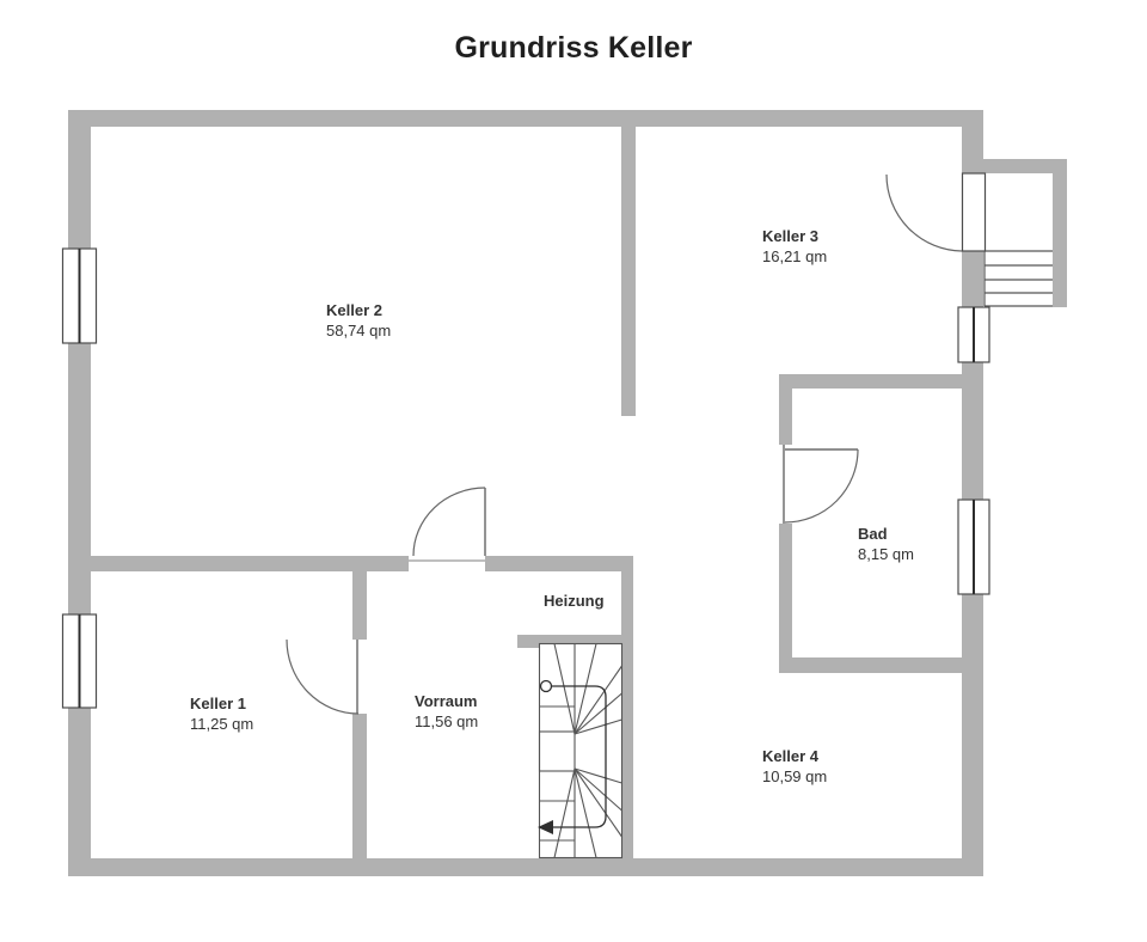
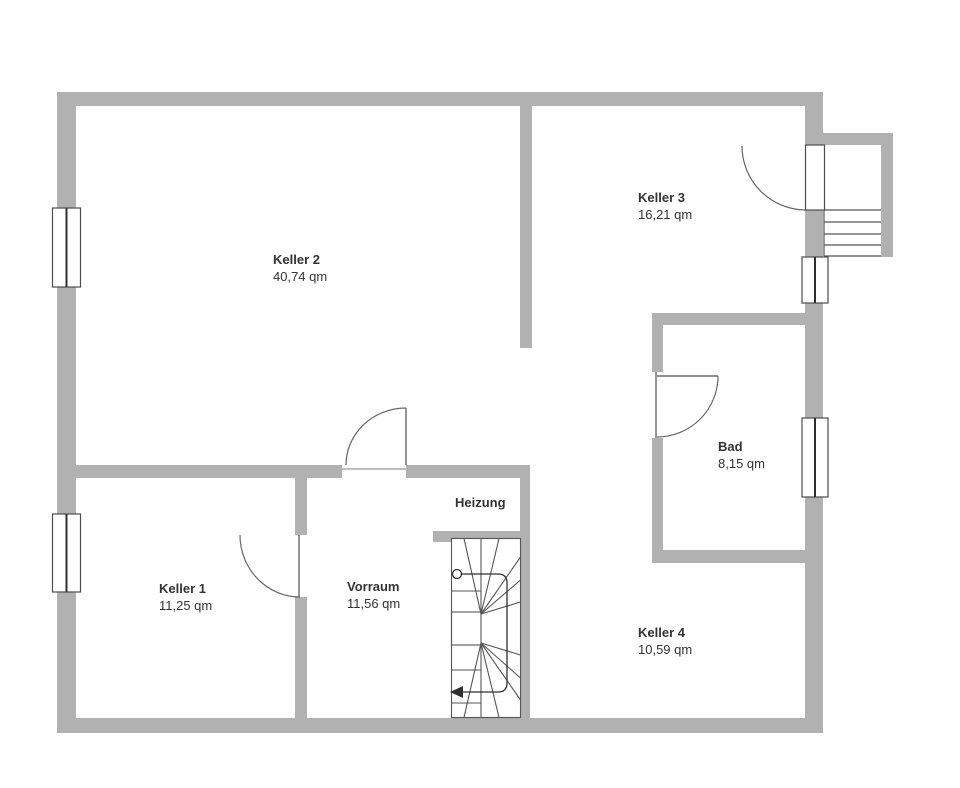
- Grundriss Keller
  Keller 2
- 58,74 qm
+ 40,74 qm
  Keller 3
  16,21 qm
  Bad
  8,15 qm
  Keller 1
  11,25 qm
  Vorraum
  11,56 qm
  Heizung
  Keller 4
  10,59 qm
